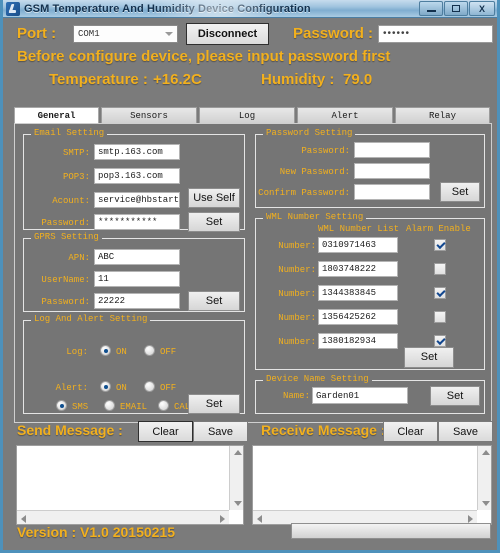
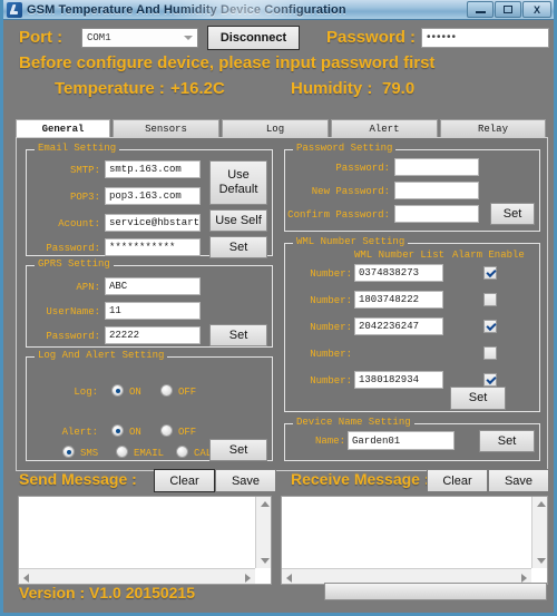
  X
  Port :
  COM1
  Disconnect
  Password :
  ••••••
  Before configure device, please input password first
  Temperature :
  +16.2C
  Humidity :
  79.0
  General
  Sensors
  Log
  Alert
  Relay
  Email Setting
  SMTP:
  smtp.163.com
  POP3:
  pop3.163.com
  Acount:
  service@hbstart
  Password:
  ***********
+ Use
+ Default
  Use Self
  Set
  GPRS Setting
  APN:
  ABC
  UserName:
  11
  Password:
  22222
  Set
  Log And Alert Setting
  Log:
  ON
  OFF
  Alert:
  ON
  OFF
  SMS
  EMAIL
  Set
  Password Setting
  Password:
  New Password:
  Confirm Password:
  Set
  WML Number Setting
  WML Number List
  Alarm Enable
  Number:
- 0310971463
+ 0374838273
  Number:
  1803748222
  Number:
- 1344383845
+ 2042236247
  Number:
- 1356425262
  Number:
  1380182934
  Set
  Device Name Setting
  Name:
  Garden01
  Set
  Send Message :
  Clear
  Save
  Receive Message
  Clear
  Save
  Version : V1.0 20150215
